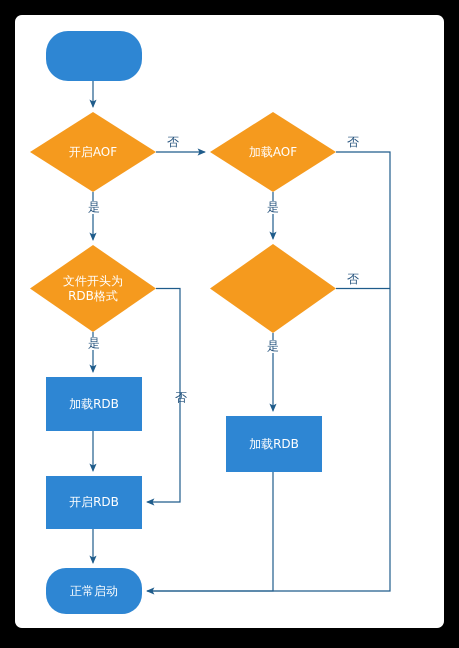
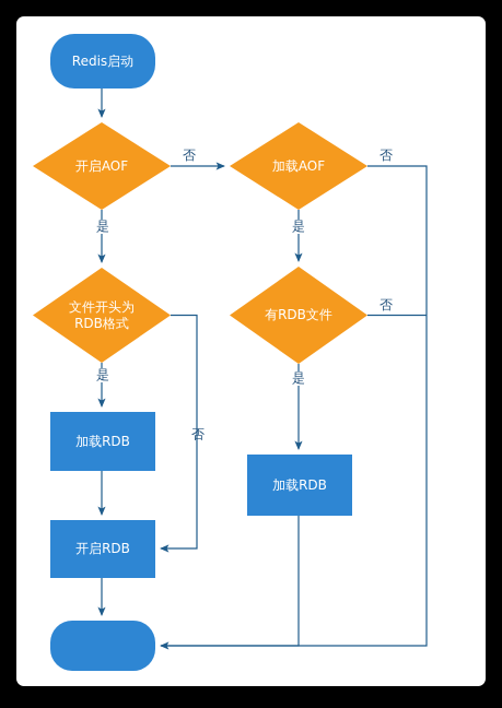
+ Redis启动
  开启AOF
  加载AOF
  文件开头为
  RDB格式
+ 有RDB文件
  加载RDB
  开启RDB
  加载RDB
- 正常启动
  否
  是
  否
  是
  是
  否
  是
